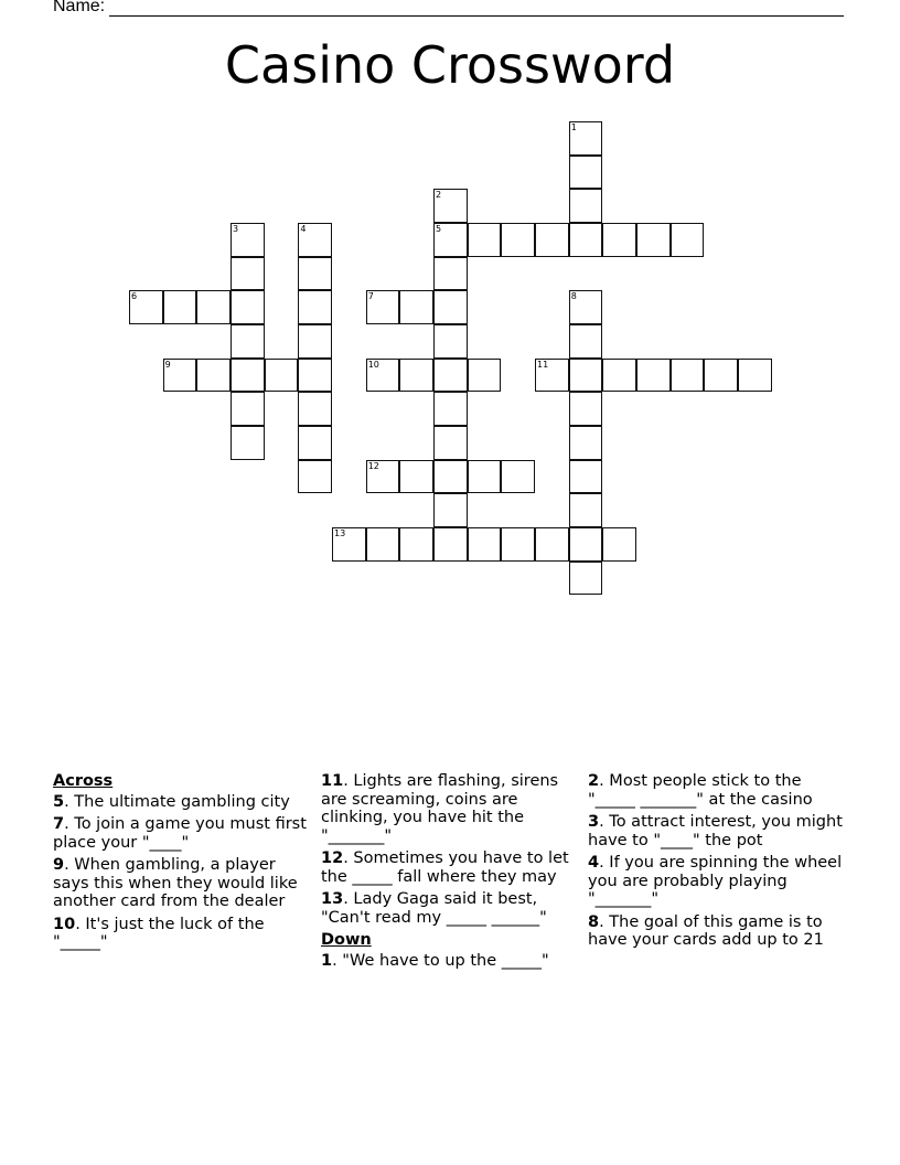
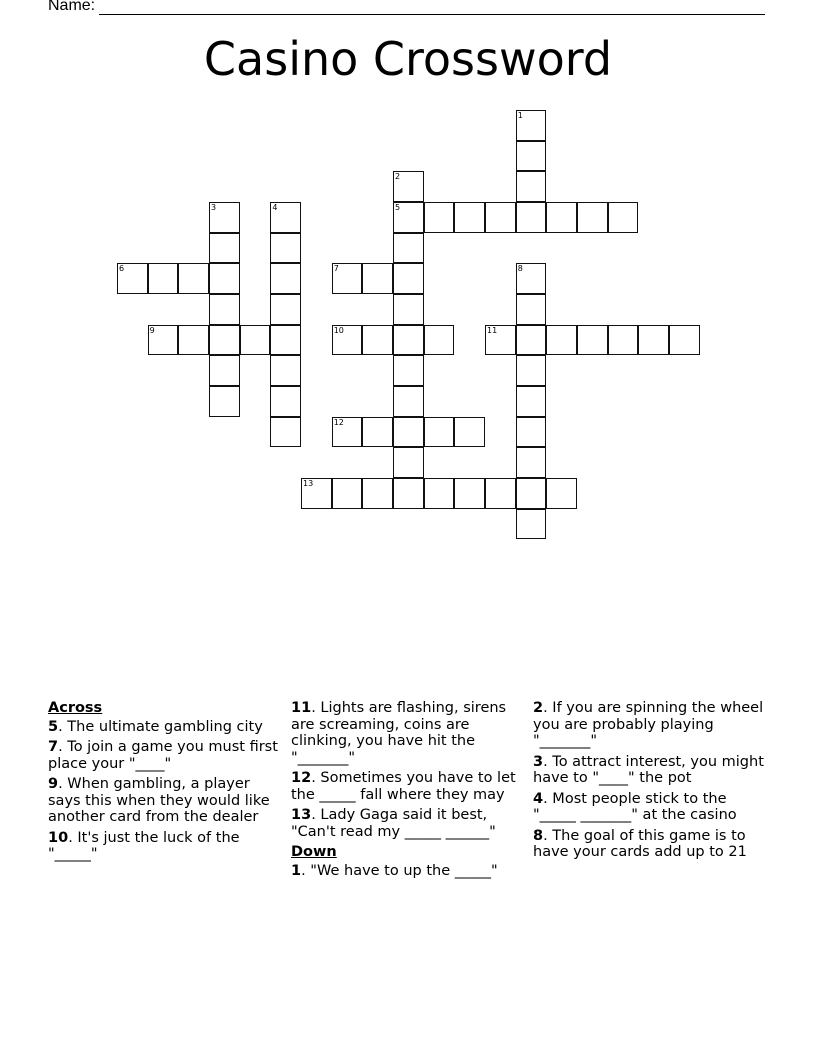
  Name:
  Casino Crossword
  1
  2
  5
  3
  4
  6
  7
  8
  9
  10
  11
  12
  13
  Across
  5. The ultimate gambling city
  7. To join a game you must first place your "____"
  9. When gambling, a player says this when they would like another card from the dealer
  10. It's just the luck of the "_____"
  11. Lights are flashing, sirens are screaming, coins are clinking, you have hit the "_______"
  12. Sometimes you have to let the _____ fall where they may
  13. Lady Gaga said it best, "Can't read my _____ ______"
  Down
  1. "We have to up the _____"
- 2. Most people stick to the "_____ _______" at the casino
+ 2. If you are spinning the wheel you are probably playing "_______"
  3. To attract interest, you might have to "____" the pot
- 4. If you are spinning the wheel you are probably playing "_______"
+ 4. Most people stick to the "_____ _______" at the casino
  8. The goal of this game is to have your cards add up to 21
